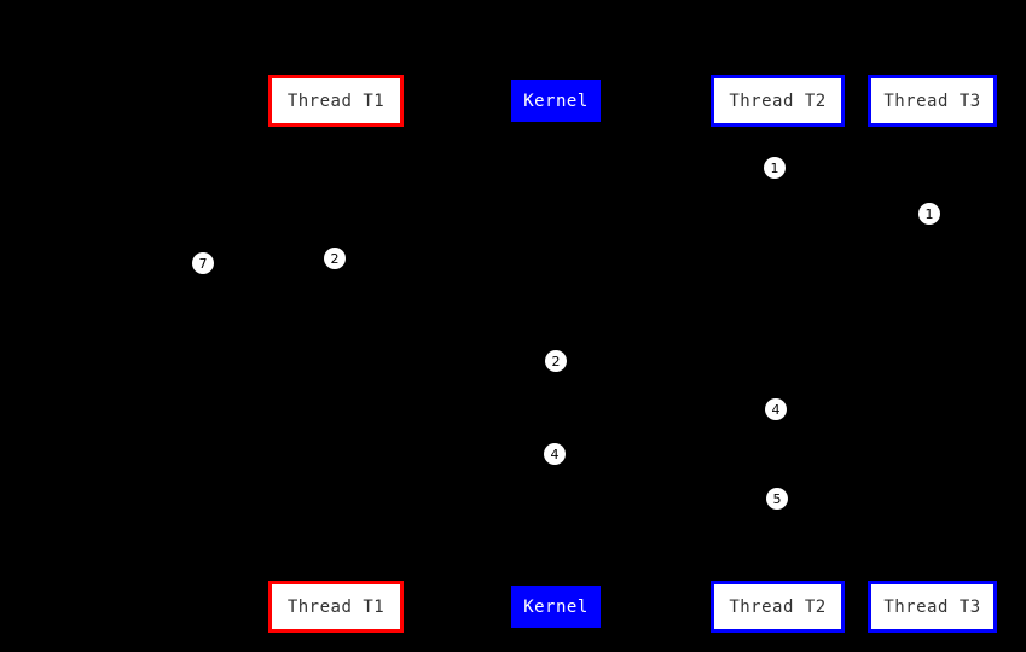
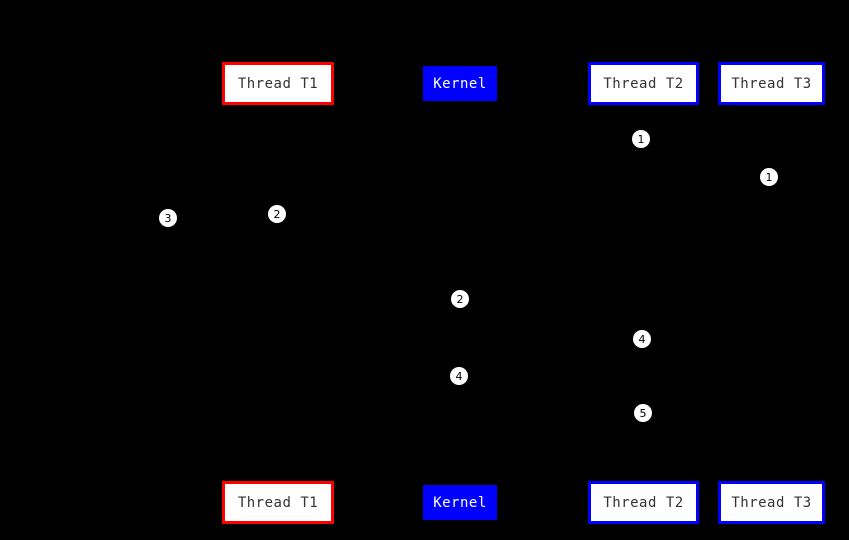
  Thread T1
  Kernel
  Thread T2
  Thread T3
  1
  1
  2
- 7
+ 3
  2
  4
  4
  5
  Thread T1
  Kernel
  Thread T2
  Thread T3
